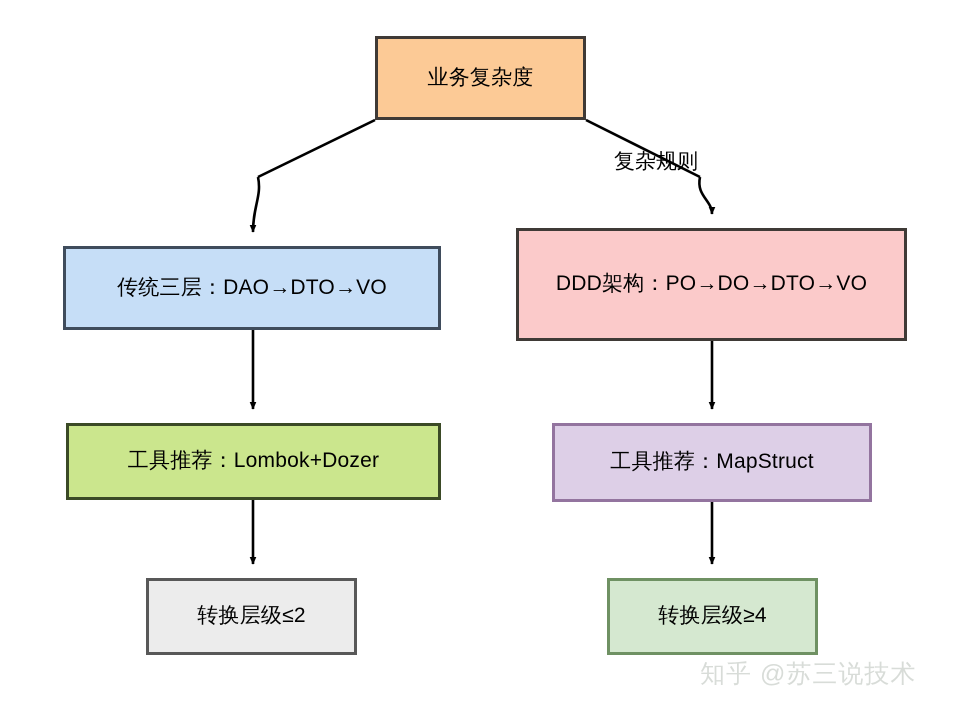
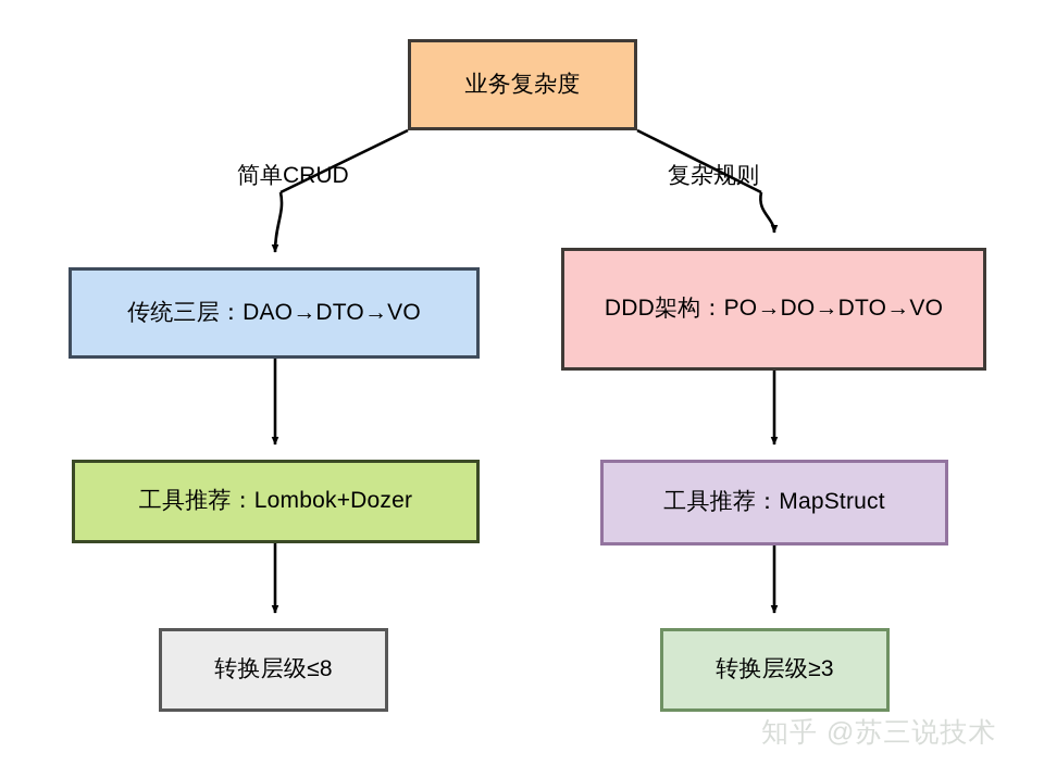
  业务复杂度
+ 简单CRUD
  复杂规则
  传统三层：DAO→DTO→VO
  DDD架构：PO→DO→DTO→VO
  工具推荐：Lombok+Dozer
  工具推荐：MapStruct
- 转换层级≤2
+ 转换层级≤8
- 转换层级≥4
+ 转换层级≥3
  知乎 @苏三说技术
